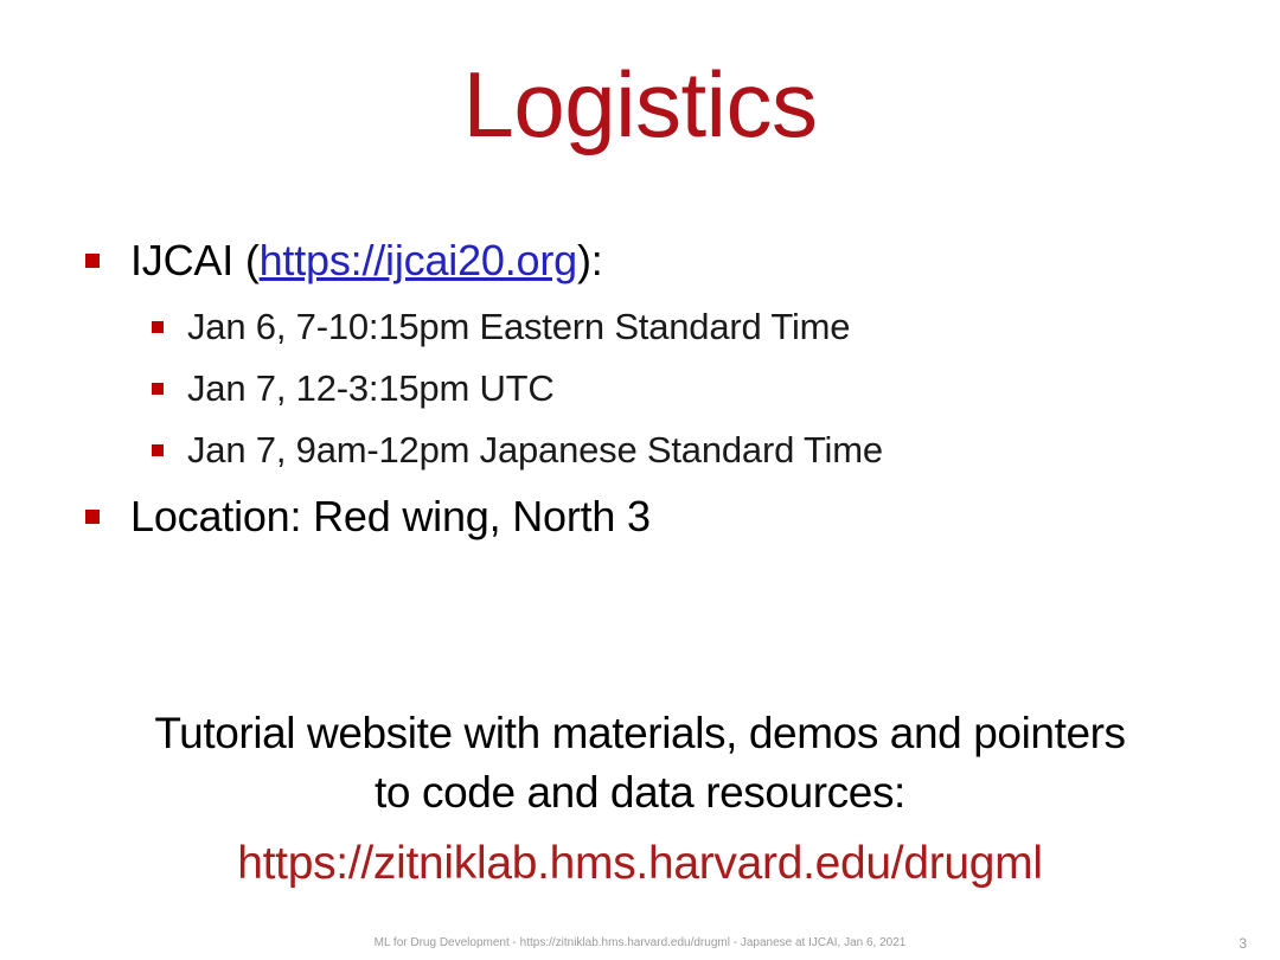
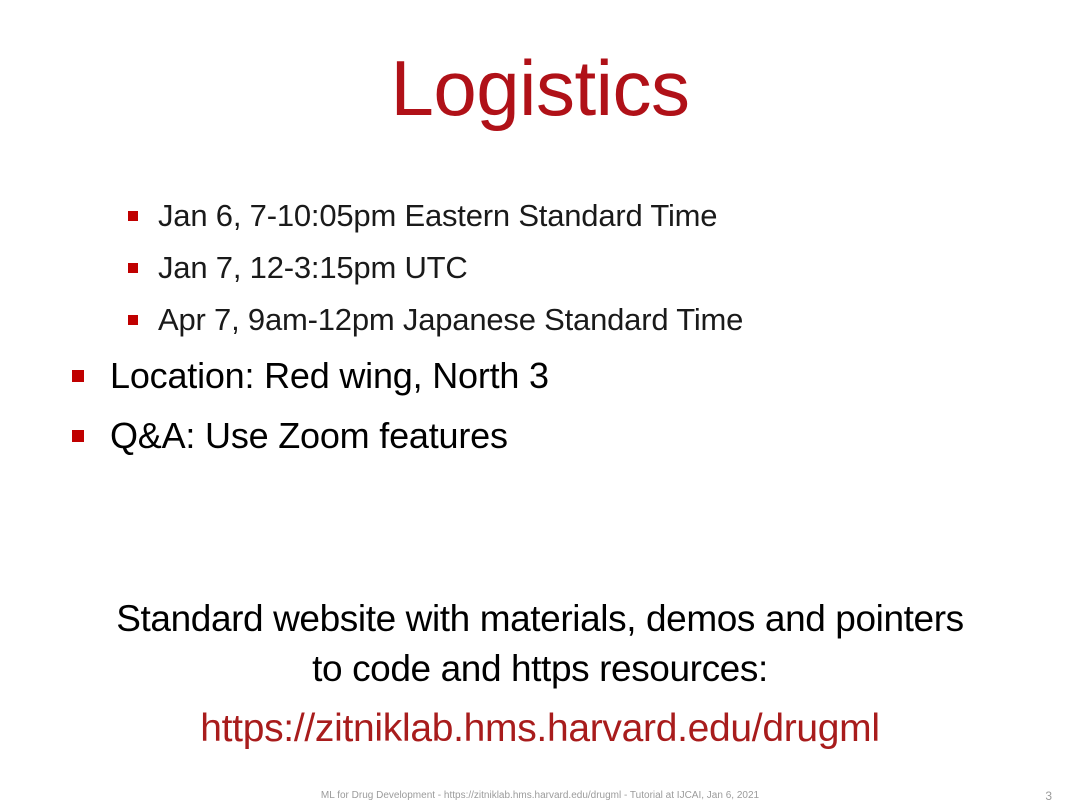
  Logistics
- IJCAI (https://ijcai20.org):
- Jan 6, 7-10:15pm Eastern Standard Time
+ Jan 6, 7-10:05pm Eastern Standard Time
  Jan 7, 12-3:15pm UTC
- Jan 7, 9am-12pm Japanese Standard Time
+ Apr 7, 9am-12pm Japanese Standard Time
  Location: Red wing, North 3
+ Q&A: Use Zoom features
- Tutorial website with materials, demos and pointers
+ Standard website with materials, demos and pointers
- to code and data resources:
+ to code and https resources:
  https://zitniklab.hms.harvard.edu/drugml
- ML for Drug Development - https://zitniklab.hms.harvard.edu/drugml - Japanese at IJCAI, Jan 6, 2021
+ ML for Drug Development - https://zitniklab.hms.harvard.edu/drugml - Tutorial at IJCAI, Jan 6, 2021
  3
